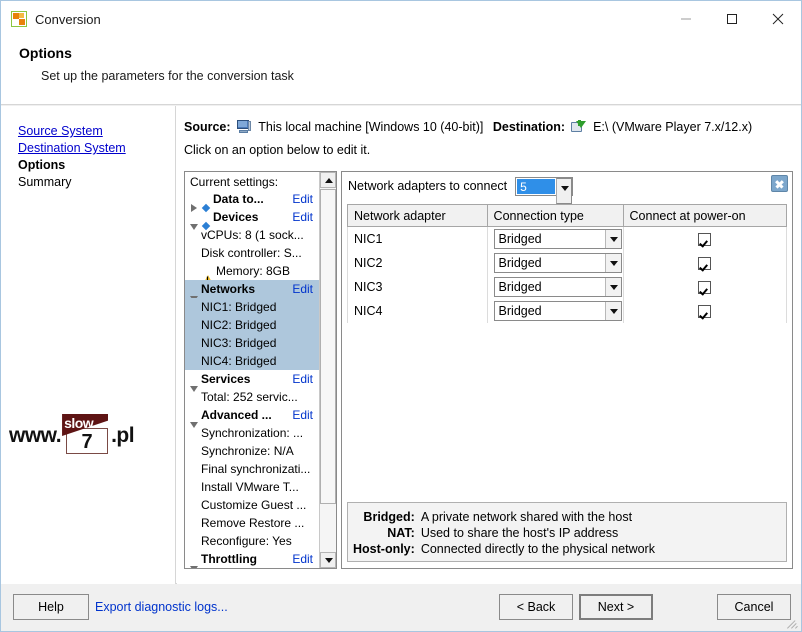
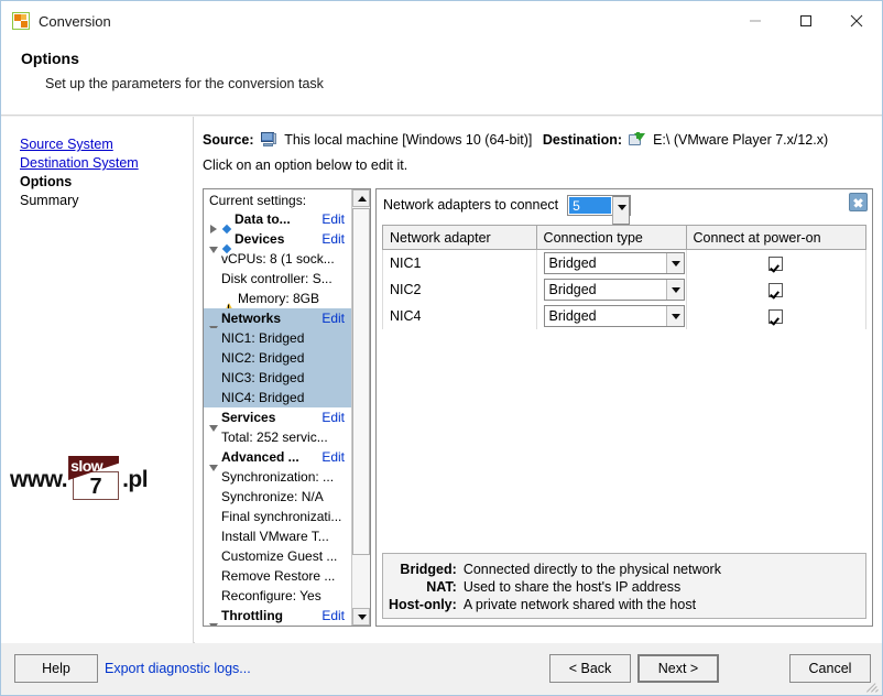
  Conversion
  Options
  Set up the parameters for the conversion task
  Source System
  Destination System
  Options
  Summary
  www.
  7
  slow
  .pl
- Source: This local machine [Windows 10 (40-bit)] Destination: E:\ (VMware Player 7.x/12.x)
+ Source: This local machine [Windows 10 (64-bit)] Destination: E:\ (VMware Player 7.x/12.x)
  Click on an option below to edit it.
  Current settings:
  Data to...
  Edit
  Devices
  Edit
  vCPUs: 8 (1 sock...
  Disk controller: S...
  Memory: 8GB
  Networks
  Edit
  NIC1: Bridged
  NIC2: Bridged
  NIC3: Bridged
  NIC4: Bridged
  Services
  Edit
  Total: 252 servic...
  Advanced ...
  Edit
  Synchronization: ...
  Synchronize: N/A
  Final synchronizati...
  Install VMware T...
  Customize Guest ...
  Remove Restore ...
  Reconfigure: Yes
  Throttling
  Edit
  Network adapters to connect
  5
  Network adapter	Connection type	Connect at power-on
  NIC1	Bridged
  NIC2	Bridged
- NIC3	Bridged
  NIC4	Bridged
- Bridged:	A private network shared with the host
+ Bridged:	Connected directly to the physical network
  NAT:	Used to share the host's IP address
- Host-only:	Connected directly to the physical network
+ Host-only:	A private network shared with the host
  Help
  Export diagnostic logs...
  < Back
  Next >
  Cancel
